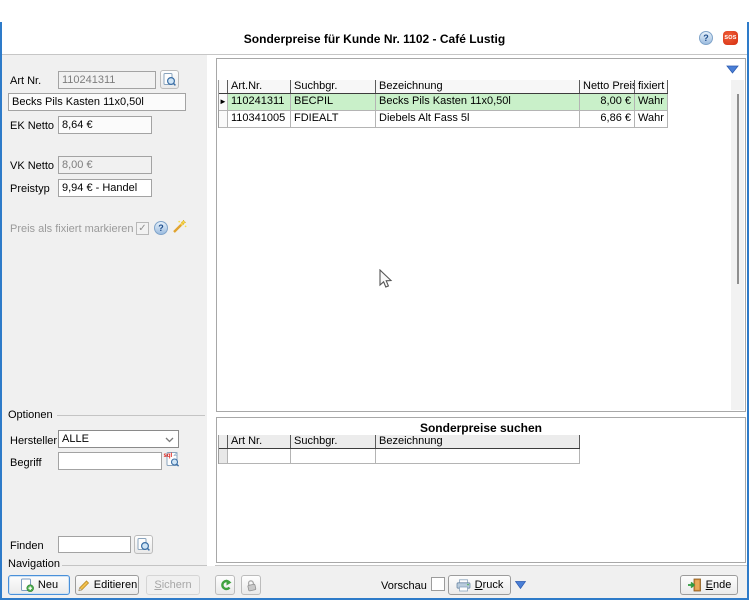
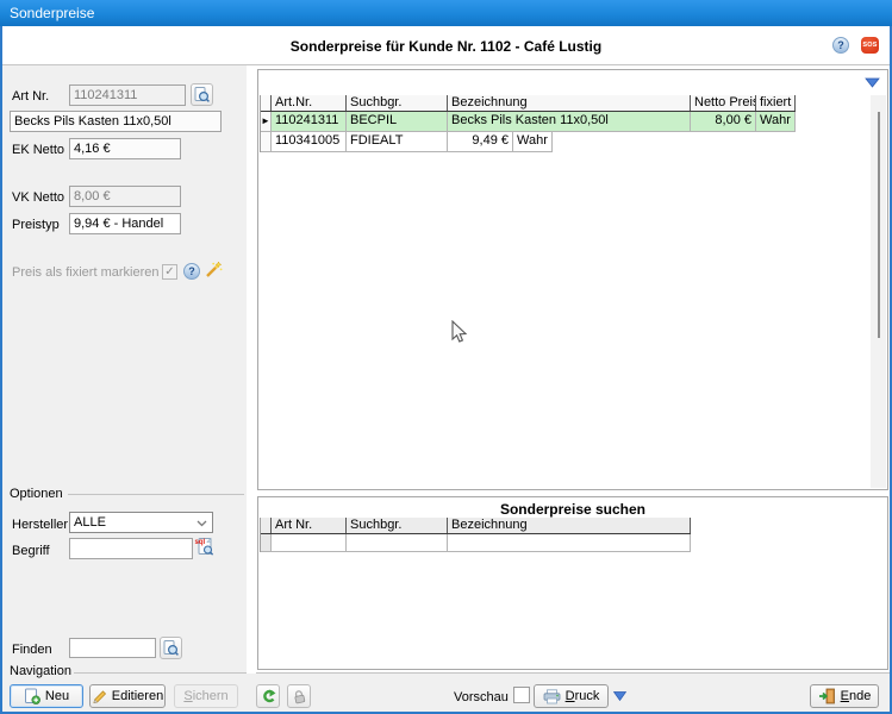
+ Sonderpreise
  Sonderpreise für Kunde Nr. 1102 - Café Lustig
  ?
  Art Nr.
  110241311
  Becks Pils Kasten 11x0,50l
  EK Netto
- 8,64 €
+ 4,16 €
  VK Netto
  8,00 €
  Preistyp
  9,94 € - Handel
  Preis als fixiert markieren
  ✓
  ?
  Optionen
  Hersteller
  ALLE
  Begriff
  Finden
  Art.Nr.
  Suchbgr.
  Bezeichnung
  Netto Preis
  fixiert
  ►
  110241311
  BECPIL
  Becks Pils Kasten 11x0,50l
  8,00 €
  Wahr
  110341005
  FDIEALT
- Diebels Alt Fass 5l
- 6,86 €
+ 9,49 €
  Wahr
  Sonderpreise suchen
  Art Nr.
  Suchbgr.
  Bezeichnung
  Navigation
  Neu
  Editieren
  Sichern
  Vorschau
  Druck
  Ende
